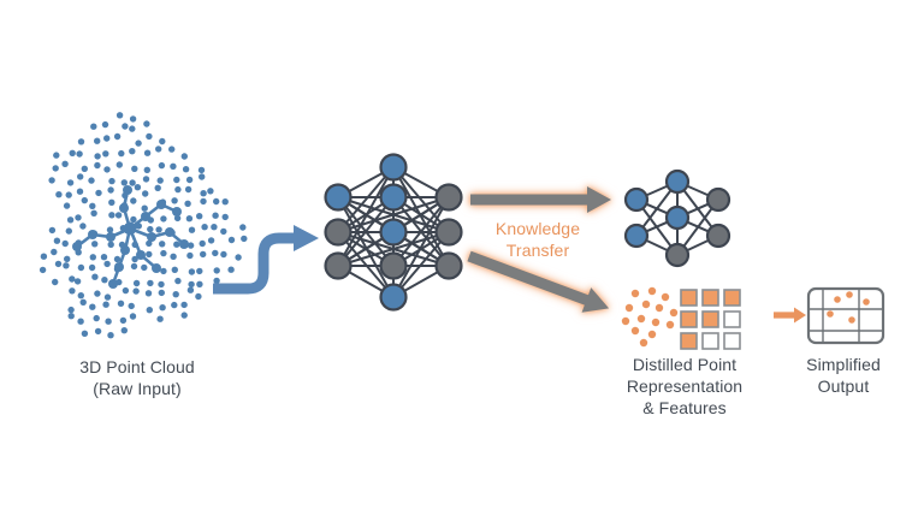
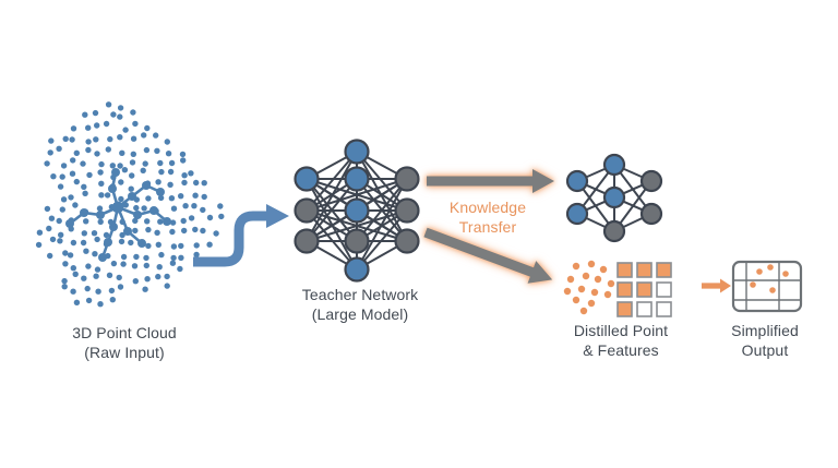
  3D Point Cloud
  (Raw Input)
+ Teacher Network
+ (Large Model)
  Knowledge
  Transfer
  Distilled Point
- Representation
  & Features
  Simplified
  Output
